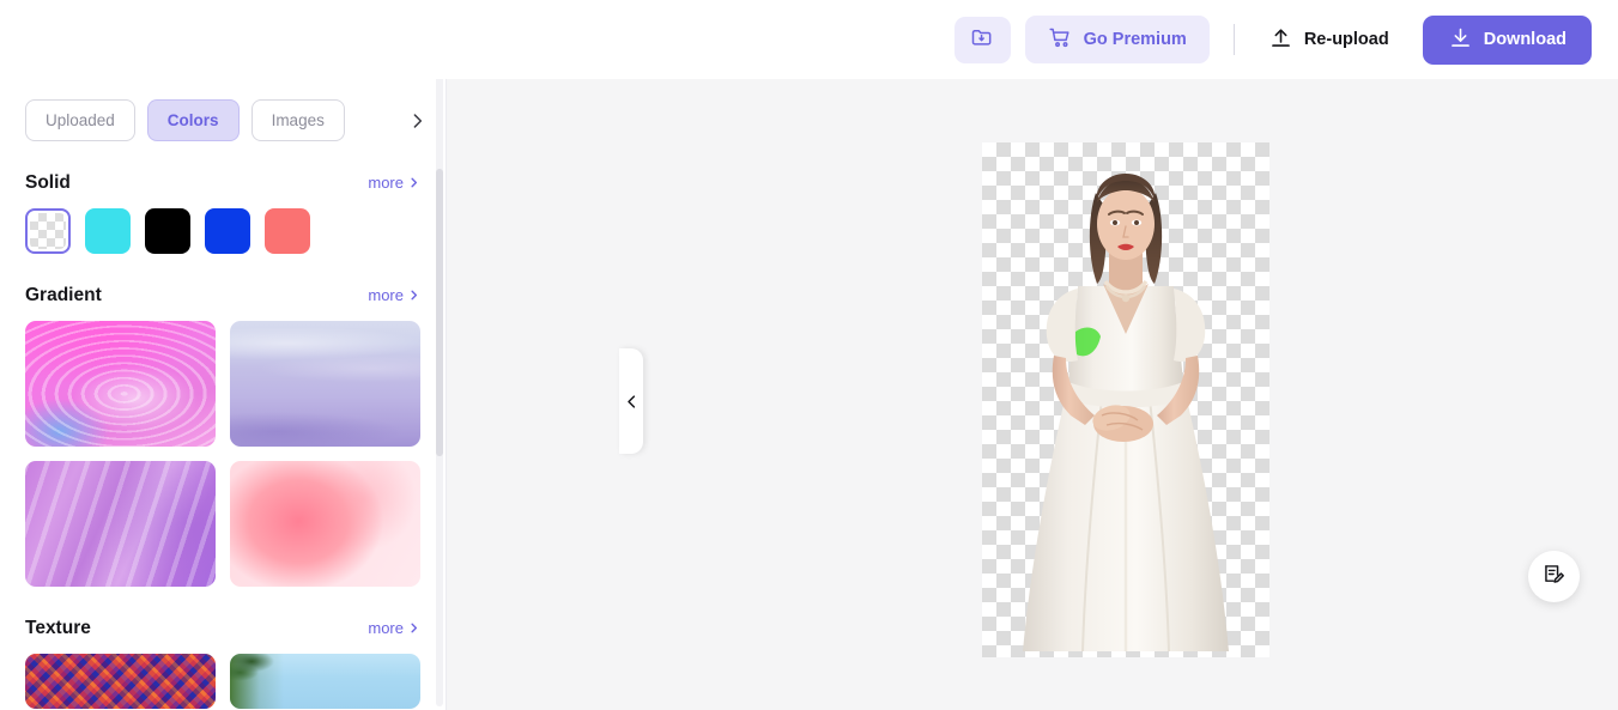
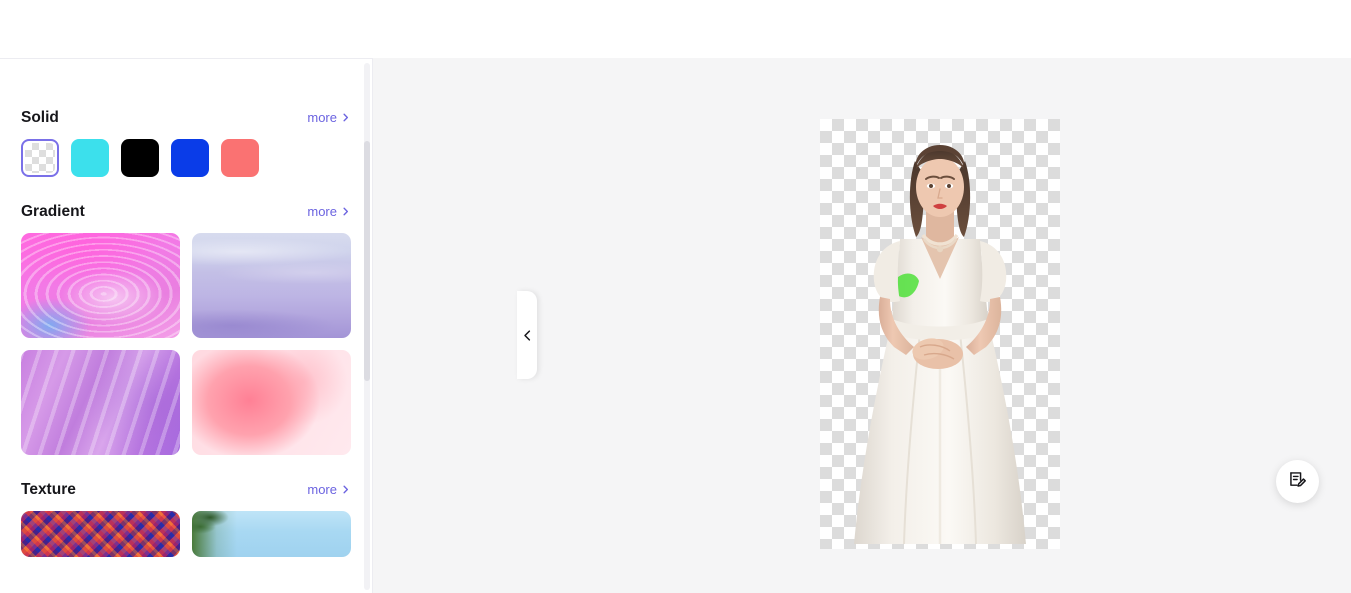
- Go Premium
- Re-upload
- Download
- Uploaded
- Colors
- Images
  Solid
  more
  Gradient
  more
  Texture
  more
